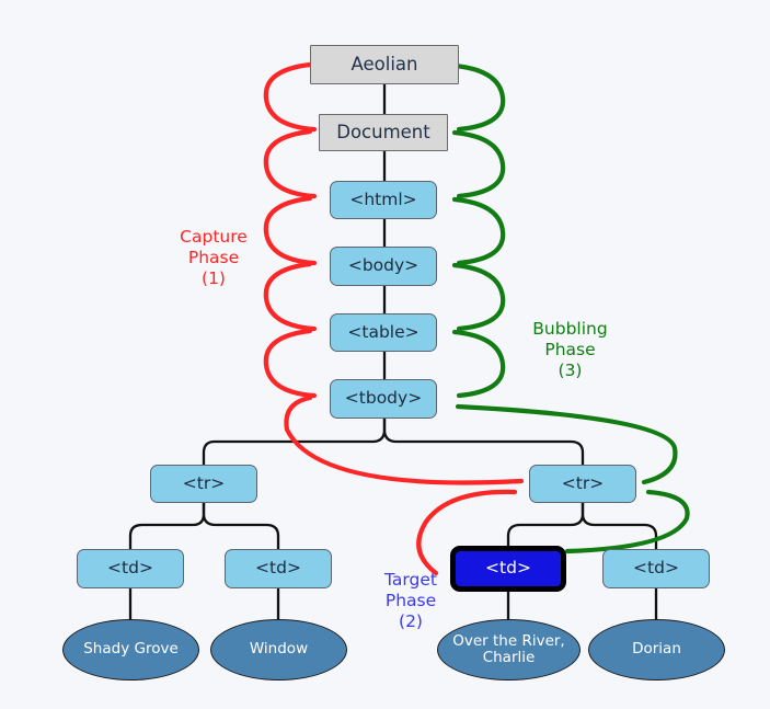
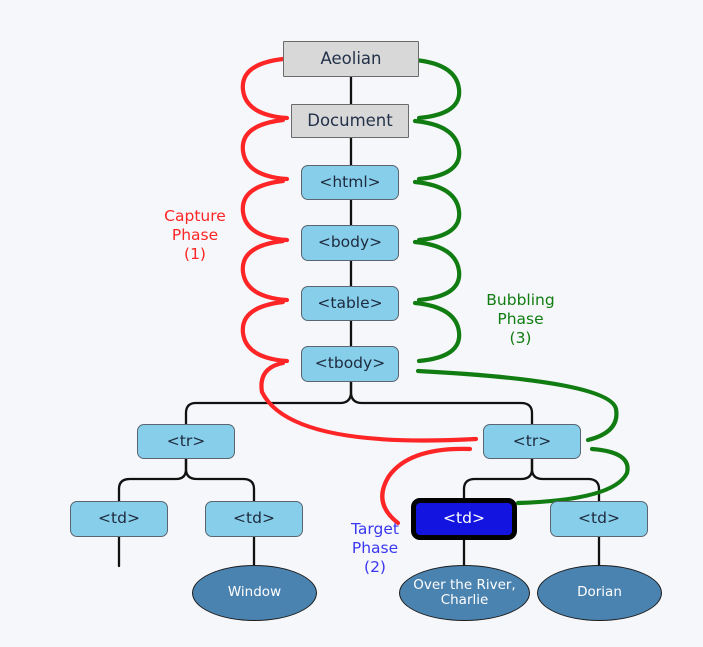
  Aeolian
  Document
  <html>
  <body>
  <table>
  <tbody>
  <tr>
  <tr>
  <td>
  <td>
  <td>
  <td>
- Shady Grove
  Window
  Over the River, Charlie
  Dorian
  Capture
  Phase
  (1)
  Bubbling
  Phase
  (3)
  Target
  Phase
  (2)
